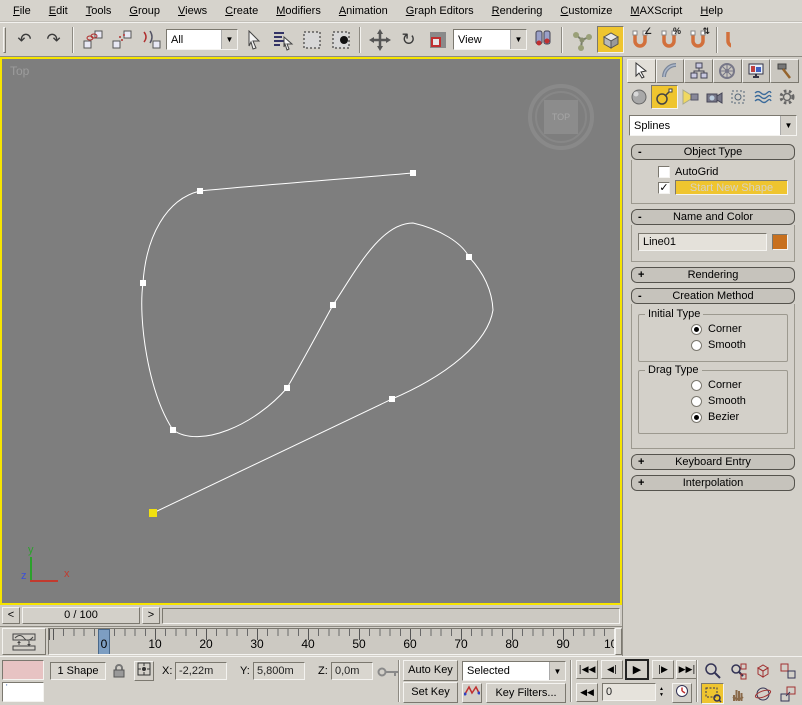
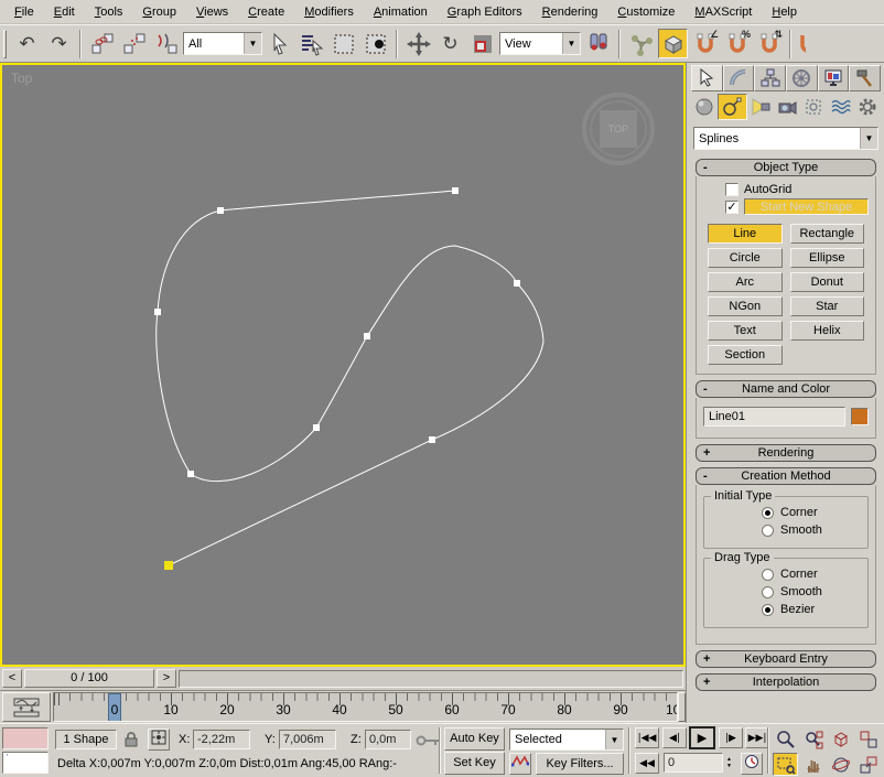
  File
  Edit
  Tools
  Group
  Views
  Create
  Modifiers
  Animation
  Graph Editors
  Rendering
  Customize
  MAXScript
  Help
  ↶
  ↷
  All
  ▼
  ↻
  View
  ▼
  ∠
  %
  ⇅
  Top
- y
- z
- x
  Splines
  ▼
  -
  Object Type
  AutoGrid
  ✓
  Start New Shape
+ Line
+ Rectangle
+ Circle
+ Ellipse
+ Arc
+ Donut
+ NGon
+ Star
+ Text
+ Helix
+ Section
  -
  Name and Color
  Line01
  +
  Rendering
  -
  Creation Method
  Initial Type
  Corner
  Smooth
  Drag Type
  Corner
  Smooth
  Bezier
  +
  Keyboard Entry
  +
  Interpolation
  <
  0 / 100
  >
  0
  10
  20
  30
  40
  50
  60
  70
  80
  90
  '
  1 Shape
  X:
  -2,22m
  Y:
- 5,800m
+ 7,006m
  Z:
  0,0m
+ Delta X:0,007m Y:0,007m Z:0,0m Dist:0,01m Ang:45,00 RAng:-
  Auto Key
  Set Key
  Selected
  ▼
  Key Filters...
  |◀◀
  ◀|
  ▶
  |▶
  ▶▶|
  ◀◀
  0
